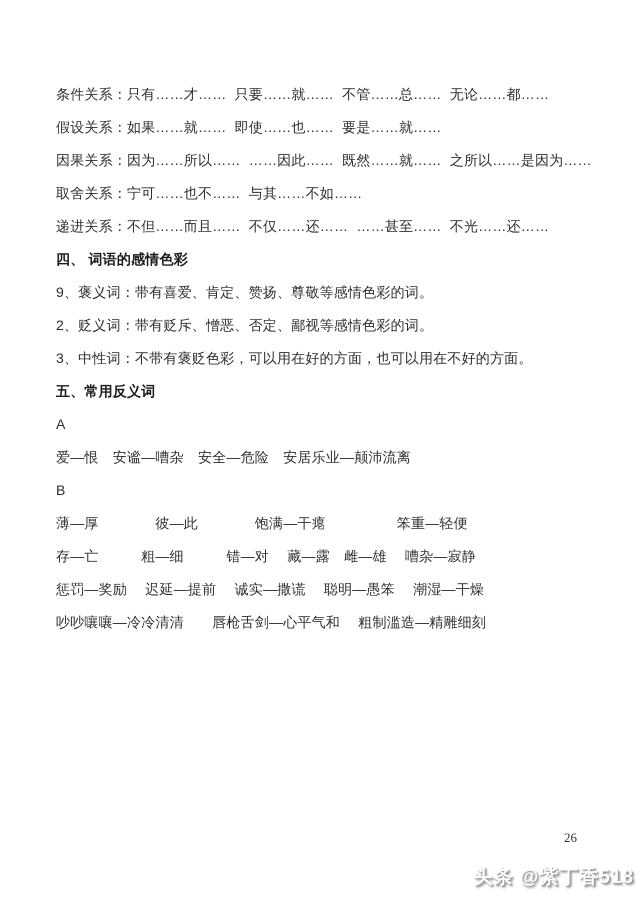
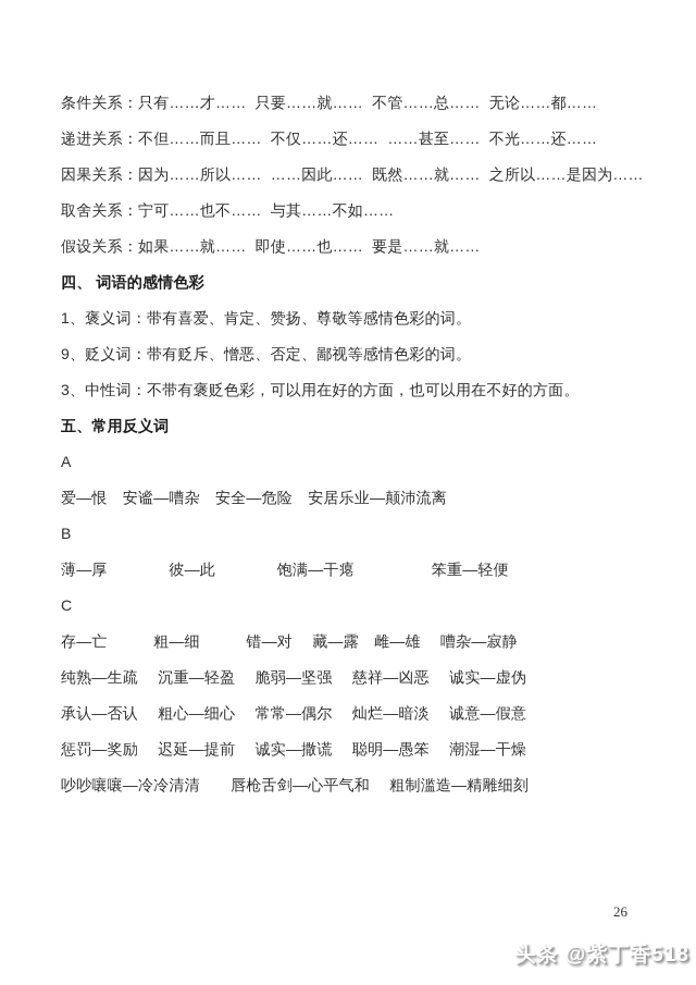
  条件关系：只有……才…… 只要……就…… 不管……总…… 无论……都……
- 假设关系：如果……就…… 即使……也…… 要是……就……
+ 递进关系：不但……而且…… 不仅……还…… ……甚至…… 不光……还……
  因果关系：因为……所以…… ……因此…… 既然……就…… 之所以……是因为……
  取舍关系：宁可……也不…… 与其……不如……
- 递进关系：不但……而且…… 不仅……还…… ……甚至…… 不光……还……
+ 假设关系：如果……就…… 即使……也…… 要是……就……
  四、 词语的感情色彩
- 9、褒义词：带有喜爱、肯定、赞扬、尊敬等感情色彩的词。
+ 1、褒义词：带有喜爱、肯定、赞扬、尊敬等感情色彩的词。
- 2、贬义词：带有贬斥、憎恶、否定、鄙视等感情色彩的词。
+ 9、贬义词：带有贬斥、憎恶、否定、鄙视等感情色彩的词。
  3、中性词：不带有褒贬色彩，可以用在好的方面，也可以用在不好的方面。
  五、常用反义词
  A
  爱—恨 安谧—嘈杂 安全—危险 安居乐业—颠沛流离
  B
  薄—厚 彼—此 饱满—干瘪 笨重—轻便
+ C
  存—亡 粗—细 错—对 藏—露 雌—雄 嘈杂—寂静
+ 纯熟—生疏 沉重—轻盈 脆弱—坚强 慈祥—凶恶 诚实—虚伪
+ 承认—否认 粗心—细心 常常—偶尔 灿烂—暗淡 诚意—假意
  惩罚—奖励 迟延—提前 诚实—撒谎 聪明—愚笨 潮湿—干燥
  吵吵嚷嚷—冷冷清清 唇枪舌剑—心平气和 粗制滥造—精雕细刻
  26
  头条 @紫丁香518
